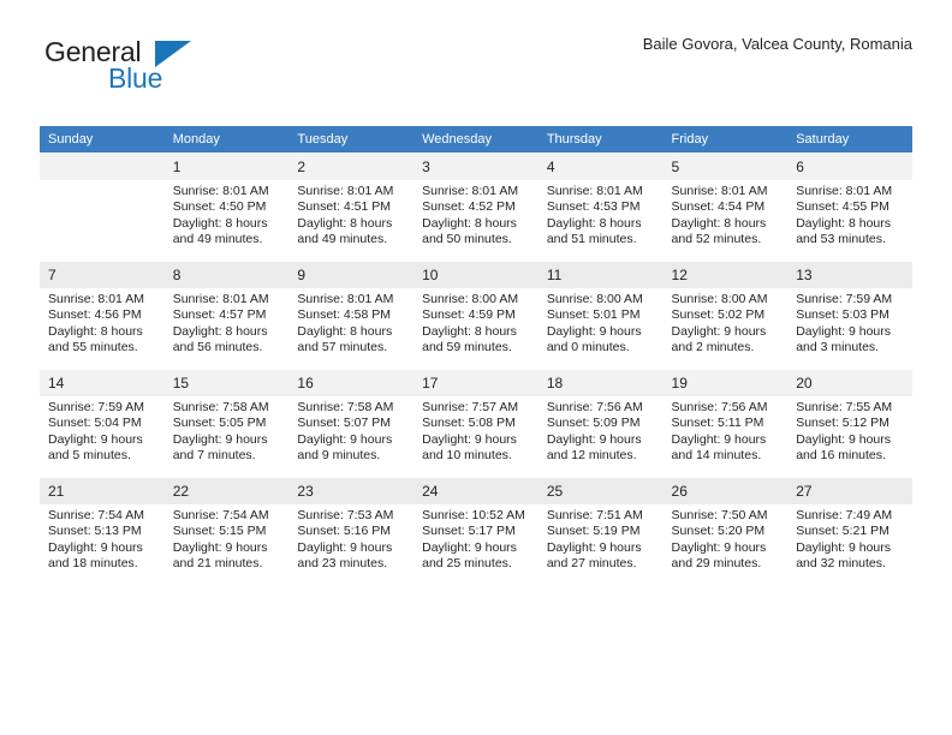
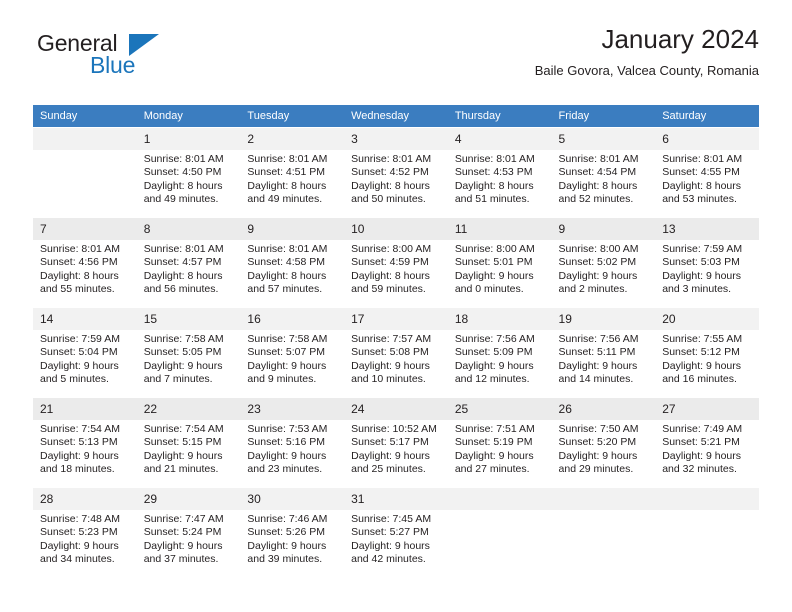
  General
  Blue
+ January 2024
  Baile Govora, Valcea County, Romania
  Sunday	Monday	Tuesday	Wednesday	Thursday	Friday	Saturday
  	1Sunrise: 8:01 AMSunset: 4:50 PMDaylight: 8 hoursand 49 minutes.	2Sunrise: 8:01 AMSunset: 4:51 PMDaylight: 8 hoursand 49 minutes.	3Sunrise: 8:01 AMSunset: 4:52 PMDaylight: 8 hoursand 50 minutes.	4Sunrise: 8:01 AMSunset: 4:53 PMDaylight: 8 hoursand 51 minutes.	5Sunrise: 8:01 AMSunset: 4:54 PMDaylight: 8 hoursand 52 minutes.	6Sunrise: 8:01 AMSunset: 4:55 PMDaylight: 8 hoursand 53 minutes.
- 7Sunrise: 8:01 AMSunset: 4:56 PMDaylight: 8 hoursand 55 minutes.	8Sunrise: 8:01 AMSunset: 4:57 PMDaylight: 8 hoursand 56 minutes.	9Sunrise: 8:01 AMSunset: 4:58 PMDaylight: 8 hoursand 57 minutes.	10Sunrise: 8:00 AMSunset: 4:59 PMDaylight: 8 hoursand 59 minutes.	11Sunrise: 8:00 AMSunset: 5:01 PMDaylight: 9 hoursand 0 minutes.	12Sunrise: 8:00 AMSunset: 5:02 PMDaylight: 9 hoursand 2 minutes.	13Sunrise: 7:59 AMSunset: 5:03 PMDaylight: 9 hoursand 3 minutes.
+ 7Sunrise: 8:01 AMSunset: 4:56 PMDaylight: 8 hoursand 55 minutes.	8Sunrise: 8:01 AMSunset: 4:57 PMDaylight: 8 hoursand 56 minutes.	9Sunrise: 8:01 AMSunset: 4:58 PMDaylight: 8 hoursand 57 minutes.	10Sunrise: 8:00 AMSunset: 4:59 PMDaylight: 8 hoursand 59 minutes.	11Sunrise: 8:00 AMSunset: 5:01 PMDaylight: 9 hoursand 0 minutes.	9Sunrise: 8:00 AMSunset: 5:02 PMDaylight: 9 hoursand 2 minutes.	13Sunrise: 7:59 AMSunset: 5:03 PMDaylight: 9 hoursand 3 minutes.
  14Sunrise: 7:59 AMSunset: 5:04 PMDaylight: 9 hoursand 5 minutes.	15Sunrise: 7:58 AMSunset: 5:05 PMDaylight: 9 hoursand 7 minutes.	16Sunrise: 7:58 AMSunset: 5:07 PMDaylight: 9 hoursand 9 minutes.	17Sunrise: 7:57 AMSunset: 5:08 PMDaylight: 9 hoursand 10 minutes.	18Sunrise: 7:56 AMSunset: 5:09 PMDaylight: 9 hoursand 12 minutes.	19Sunrise: 7:56 AMSunset: 5:11 PMDaylight: 9 hoursand 14 minutes.	20Sunrise: 7:55 AMSunset: 5:12 PMDaylight: 9 hoursand 16 minutes.
  21Sunrise: 7:54 AMSunset: 5:13 PMDaylight: 9 hoursand 18 minutes.	22Sunrise: 7:54 AMSunset: 5:15 PMDaylight: 9 hoursand 21 minutes.	23Sunrise: 7:53 AMSunset: 5:16 PMDaylight: 9 hoursand 23 minutes.	24Sunrise: 10:52 AMSunset: 5:17 PMDaylight: 9 hoursand 25 minutes.	25Sunrise: 7:51 AMSunset: 5:19 PMDaylight: 9 hoursand 27 minutes.	26Sunrise: 7:50 AMSunset: 5:20 PMDaylight: 9 hoursand 29 minutes.	27Sunrise: 7:49 AMSunset: 5:21 PMDaylight: 9 hoursand 32 minutes.
+ 28Sunrise: 7:48 AMSunset: 5:23 PMDaylight: 9 hoursand 34 minutes.	29Sunrise: 7:47 AMSunset: 5:24 PMDaylight: 9 hoursand 37 minutes.	30Sunrise: 7:46 AMSunset: 5:26 PMDaylight: 9 hoursand 39 minutes.	31Sunrise: 7:45 AMSunset: 5:27 PMDaylight: 9 hoursand 42 minutes.
